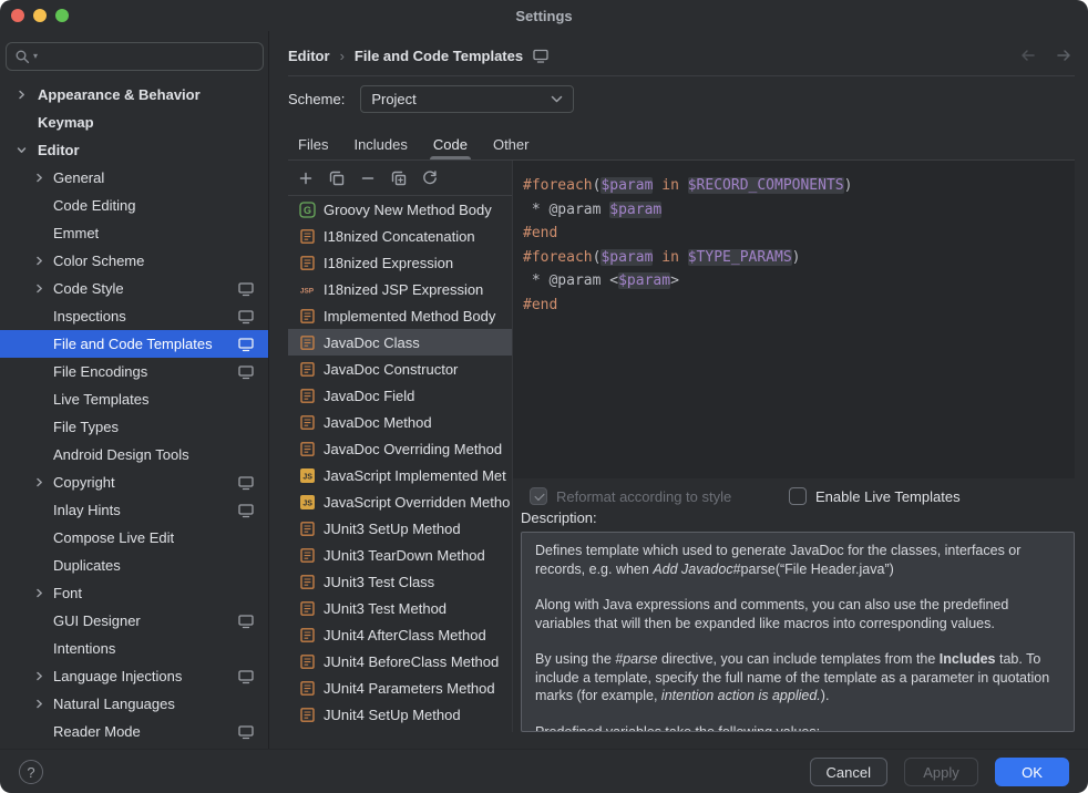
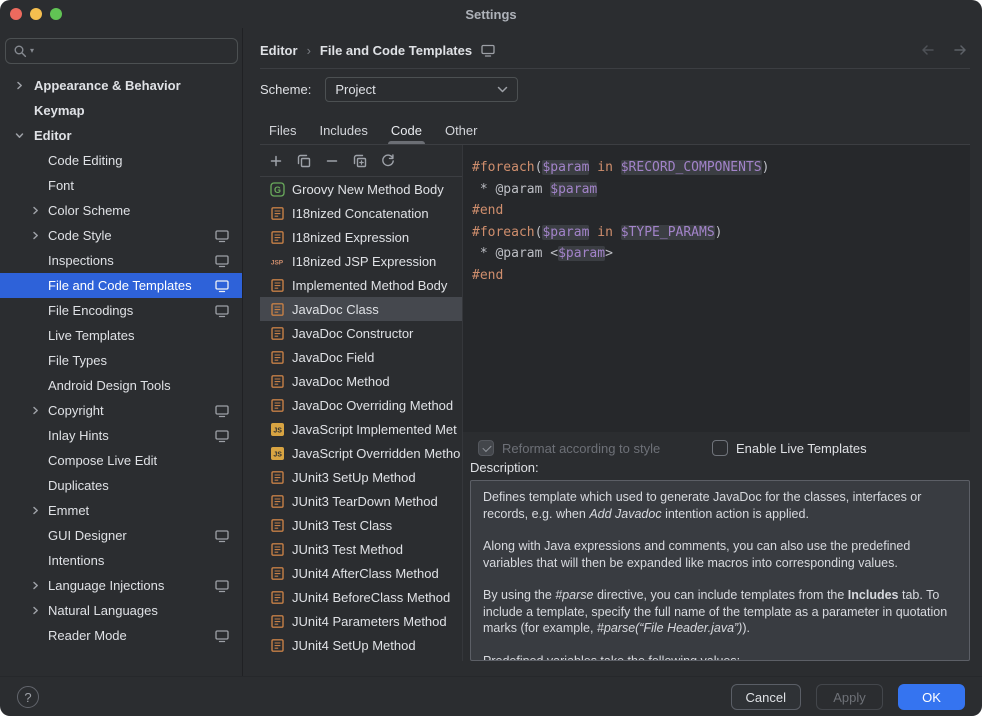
  Settings
  ▾
  Appearance & Behavior
  Keymap
  Editor
- General
  Code Editing
- Emmet
+ Font
  Color Scheme
  Code Style
  Inspections
  File and Code Templates
  File Encodings
  Live Templates
  File Types
  Android Design Tools
  Copyright
  Inlay Hints
  Compose Live Edit
  Duplicates
- Font
+ Emmet
  GUI Designer
  Intentions
  Language Injections
  Natural Languages
  Reader Mode
  Editor
  ›
  File and Code Templates
  Scheme:
  Project
  Files
  Includes
  Code
  Other
  G
  Groovy New Method Body
  I18nized Concatenation
  I18nized Expression
  I18nized JSP Expression
  Implemented Method Body
  JavaDoc Class
  JavaDoc Constructor
  JavaDoc Field
  JavaDoc Method
  JavaDoc Overriding Method
  JavaScript Implemented Met
  JavaScript Overridden Metho
  JUnit3 SetUp Method
  JUnit3 TearDown Method
  JUnit3 Test Class
  JUnit3 Test Method
  JUnit4 AfterClass Method
  JUnit4 BeforeClass Method
  JUnit4 Parameters Method
  JUnit4 SetUp Method
  #foreach($param in $RECORD_COMPONENTS)
  * @param $param
  #end
  #foreach($param in $TYPE_PARAMS)
  * @param <$param>
  #end
  Reformat according to style
  Enable Live Templates
  Description:
- Defines template which used to generate JavaDoc for the classes, interfaces or records, e.g. when Add Javadoc#parse(“File Header.java”)
+ Defines template which used to generate JavaDoc for the classes, interfaces or records, e.g. when Add Javadoc intention action is applied.
  Along with Java expressions and comments, you can also use the predefined variables that will then be expanded like macros into corresponding values.
- By using the #parse directive, you can include templates from the Includes tab. To include a template, specify the full name of the template as a parameter in quotation marks (for example, intention action is applied.).
+ By using the #parse directive, you can include templates from the Includes tab. To include a template, specify the full name of the template as a parameter in quotation marks (for example, #parse(“File Header.java”)).
  ?
  Cancel
  Apply
  OK
